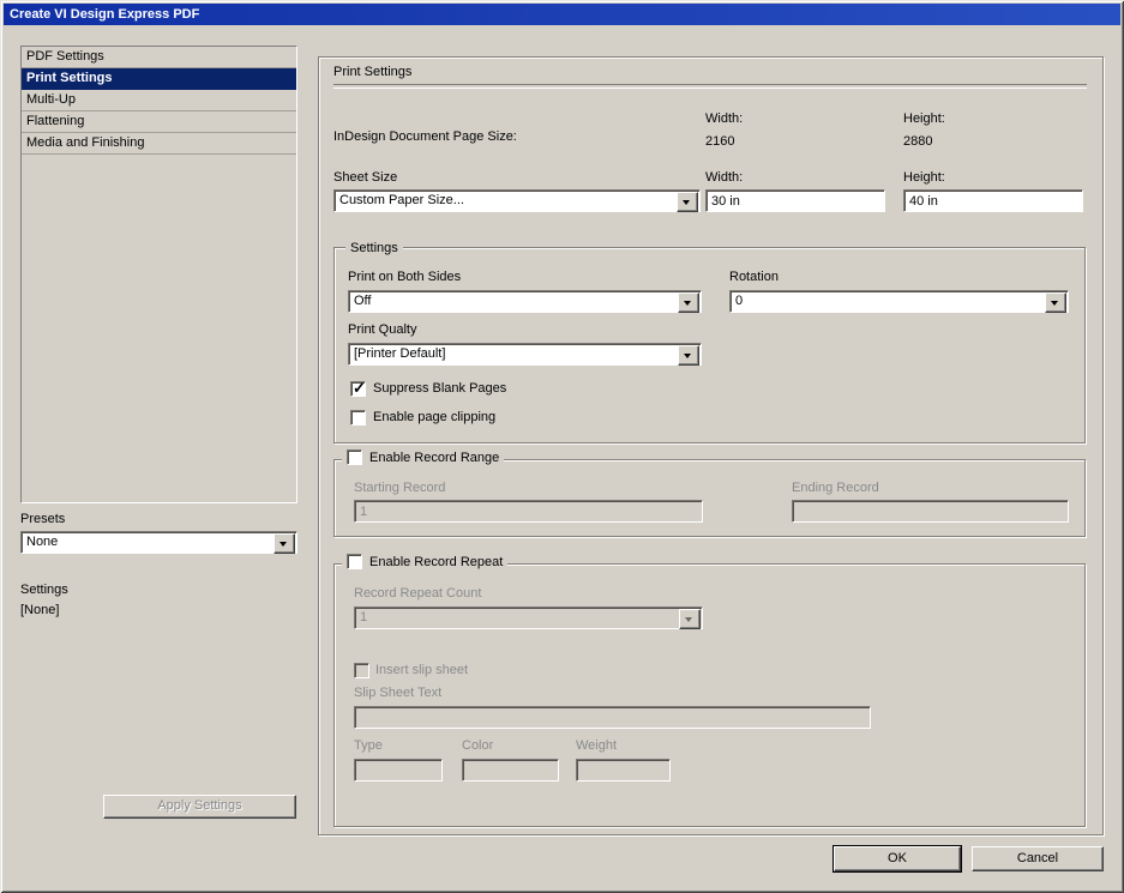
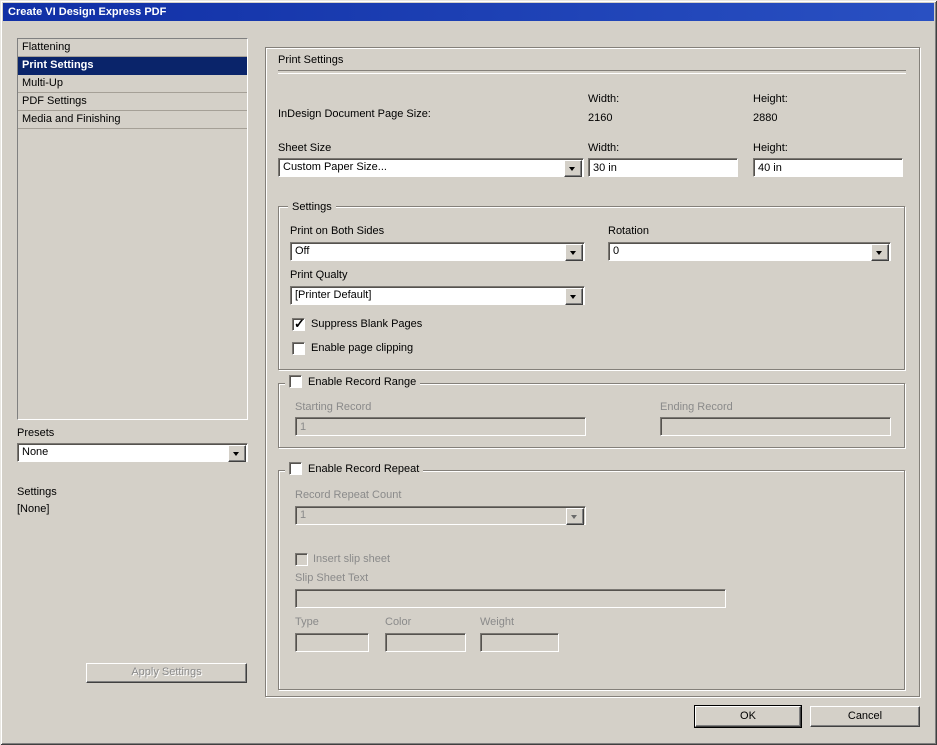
  Create VI Design Express PDF
- PDF Settings
+ Flattening
  Print Settings
  Multi-Up
- Flattening
+ PDF Settings
  Media and Finishing
  Presets
  None
  Settings
  [None]
  Apply Settings
  Print Settings
  InDesign Document Page Size:
  Width:
  2160
  Height:
  2880
  Sheet Size
  Custom Paper Size...
  Width:
  30 in
  Height:
  40 in
  Settings
  Print on Both Sides
  Off
  Rotation
  0
  Print Qualty
  [Printer Default]
  Suppress Blank Pages
  Enable page clipping
  Enable Record Range
  Starting Record
  1
  Ending Record
  Enable Record Repeat
  Record Repeat Count
  1
  Insert slip sheet
  Slip Sheet Text
  Type
  Color
  Weight
  OK
  Cancel
